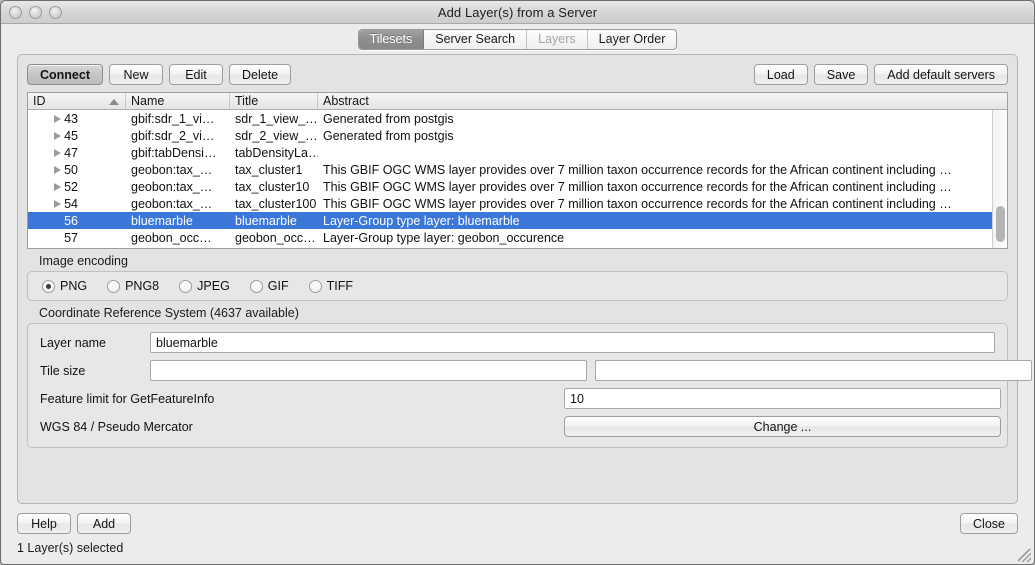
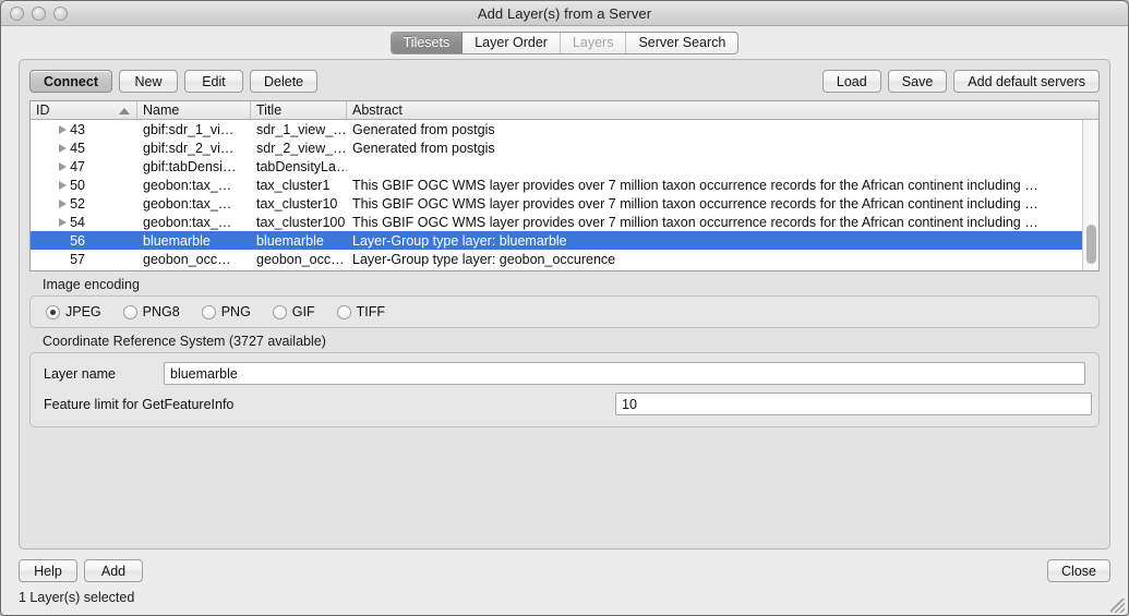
  Add Layer(s) from a Server
  Tilesets
- Server Search
+ Layer Order
  Layers
- Layer Order
+ Server Search
  Connect
  New
  Edit
  Delete
  Load
  Save
  Add default servers
  ID
  Name
  Title
  Abstract
  43
  gbif:sdr_1_vi…
  sdr_1_view_…
  Generated from postgis
  45
  gbif:sdr_2_vi…
  sdr_2_view_…
  Generated from postgis
  47
  gbif:tabDensi…
  tabDensityLa…
  50
  geobon:tax_…
  tax_cluster1
  This GBIF OGC WMS layer provides over 7 million taxon occurrence records for the African continent including …
  52
  geobon:tax_…
  tax_cluster10
  This GBIF OGC WMS layer provides over 7 million taxon occurrence records for the African continent including …
  54
  geobon:tax_…
  tax_cluster100
  This GBIF OGC WMS layer provides over 7 million taxon occurrence records for the African continent including …
  56
  bluemarble
  bluemarble
  Layer-Group type layer: bluemarble
  57
  geobon_occ…
  geobon_occ…
  Layer-Group type layer: geobon_occurence
  Image encoding
- PNG
+ JPEG
  PNG8
- JPEG
+ PNG
  GIF
  TIFF
- Coordinate Reference System (4637 available)
+ Coordinate Reference System (3727 available)
  Layer name
  bluemarble
- Tile size
  Feature limit for GetFeatureInfo
  10
- WGS 84 / Pseudo Mercator
- Change ...
  Help
  Add
  Close
  1 Layer(s) selected
